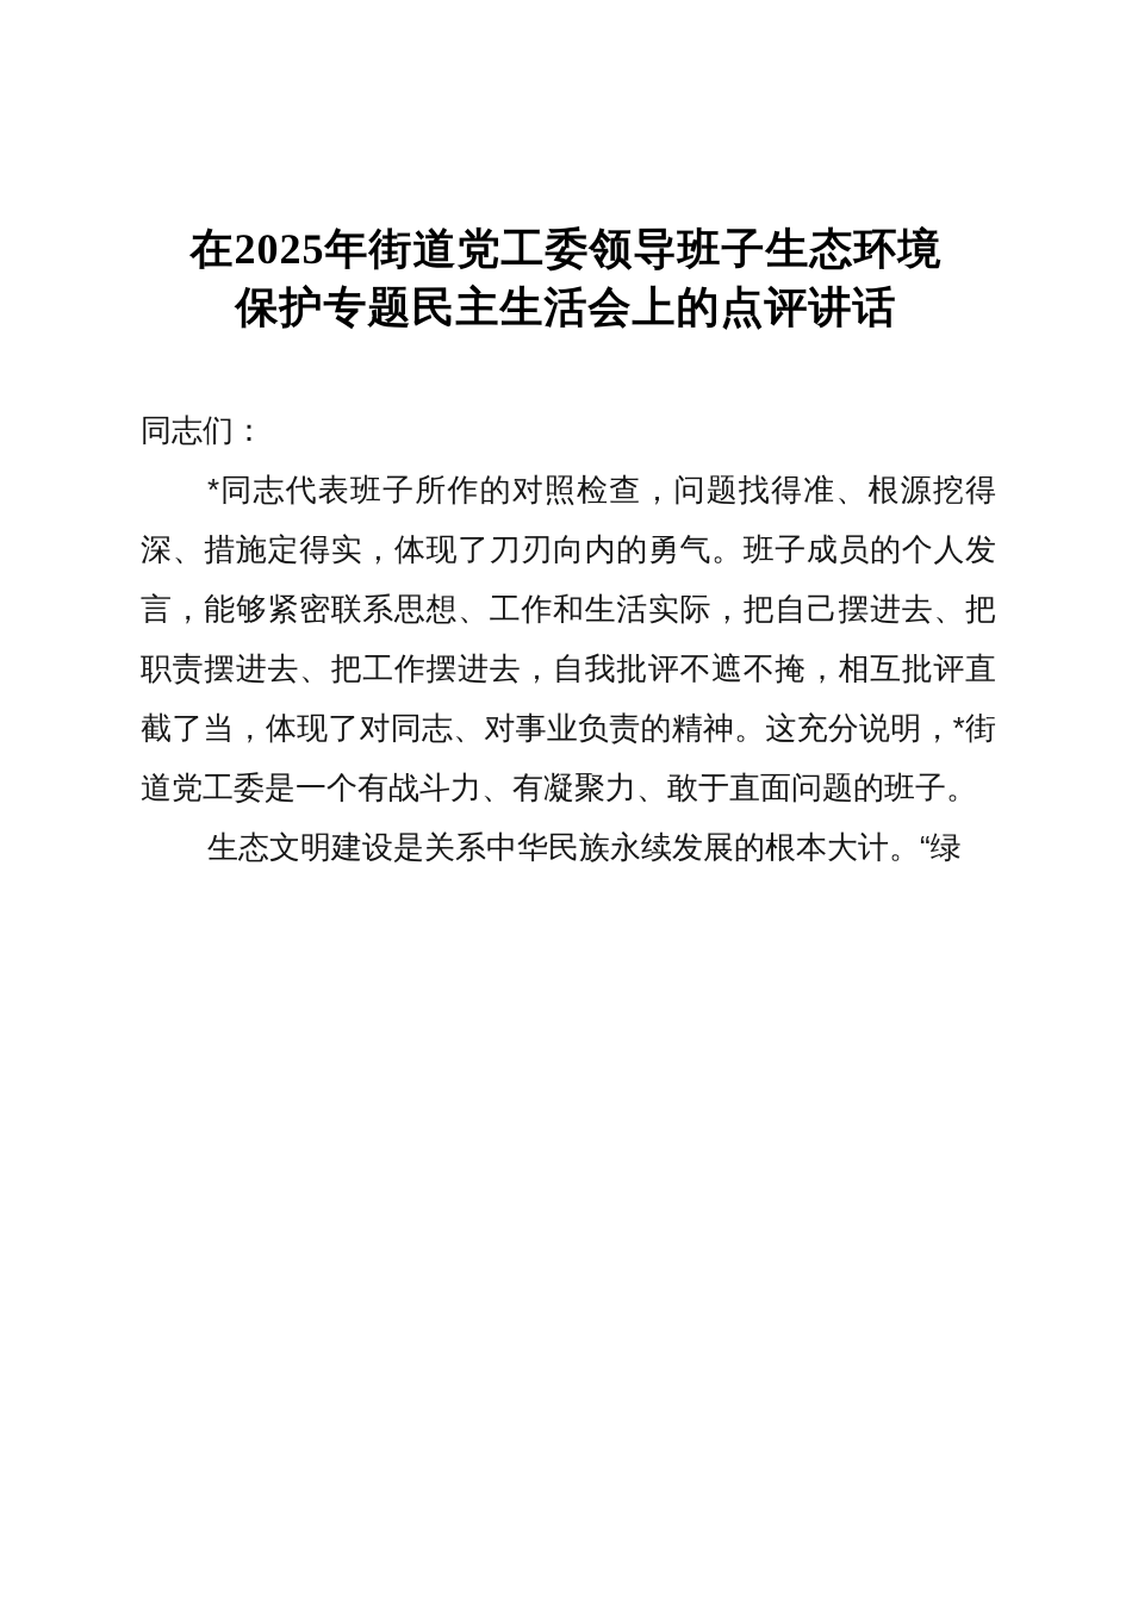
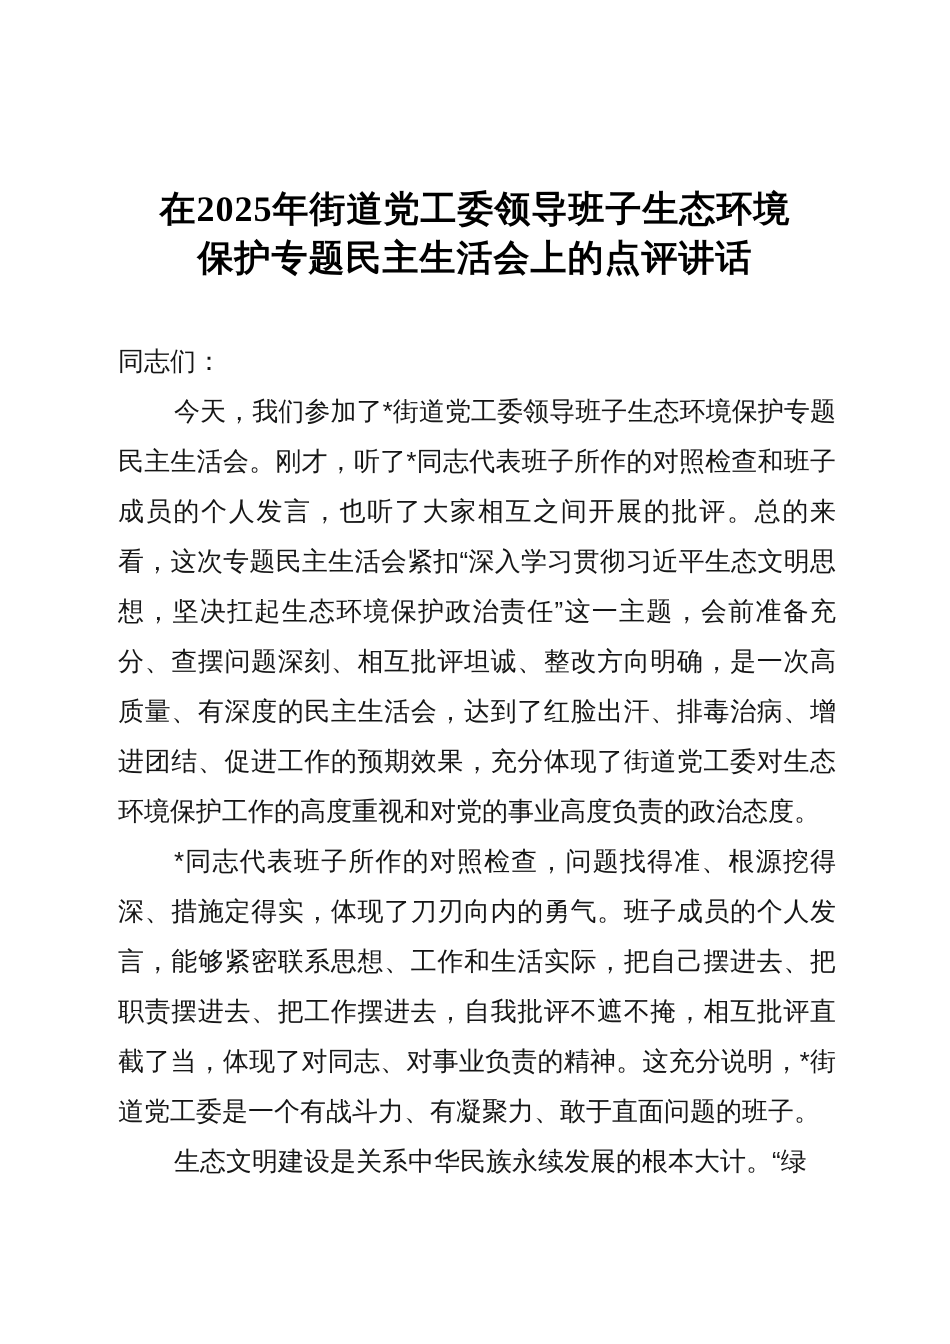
  在2025年街道党工委领导班子生态环境
  保护专题民主生活会上的点评讲话
  同志们：
+ 今天，我们参加了*街道党工委领导班子生态环境保护专题民主生活会。刚才，听了*同志代表班子所作的对照检查和班子成员的个人发言，也听了大家相互之间开展的批评。总的来看，这次专题民主生活会紧扣“深入学习贯彻习近平生态文明思想，坚决扛起生态环境保护政治责任”这一主题，会前准备充分、查摆问题深刻、相互批评坦诚、整改方向明确，是一次高质量、有深度的民主生活会，达到了红脸出汗、排毒治病、增进团结、促进工作的预期效果，充分体现了街道党工委对生态环境保护工作的高度重视和对党的事业高度负责的政治态度。
  *同志代表班子所作的对照检查，问题找得准、根源挖得深、措施定得实，体现了刀刃向内的勇气。班子成员的个人发言，能够紧密联系思想、工作和生活实际，把自己摆进去、把职责摆进去、把工作摆进去，自我批评不遮不掩，相互批评直截了当，体现了对同志、对事业负责的精神。这充分说明，*街道党工委是一个有战斗力、有凝聚力、敢于直面问题的班子。
  生态文明建设是关系中华民族永续发展的根本大计。“绿
